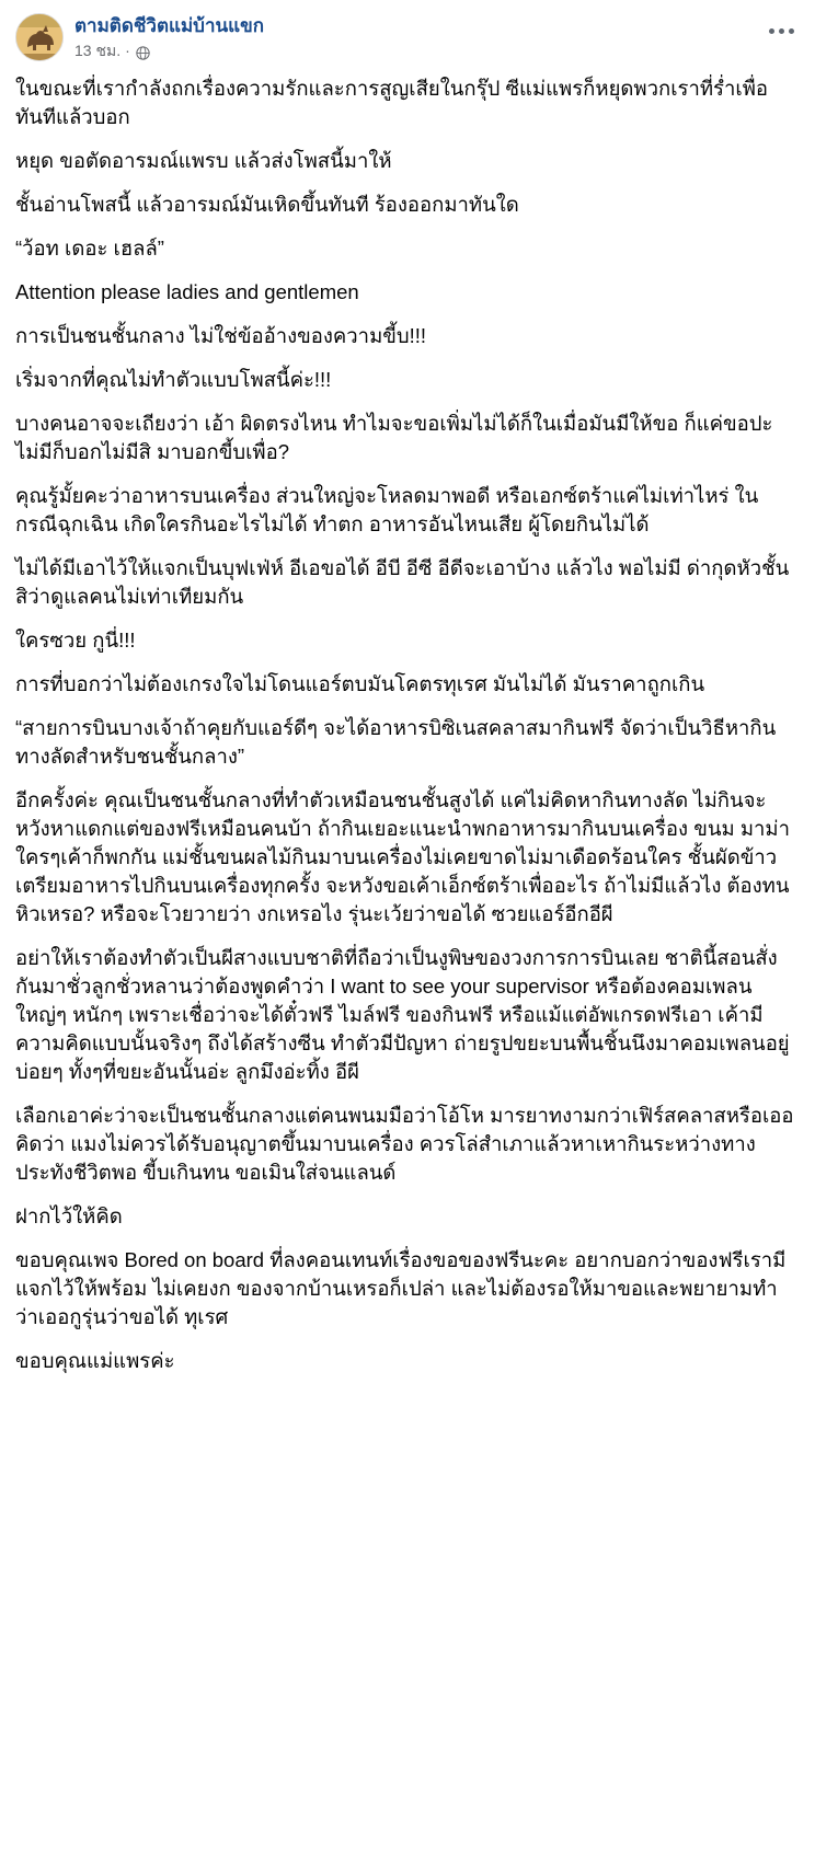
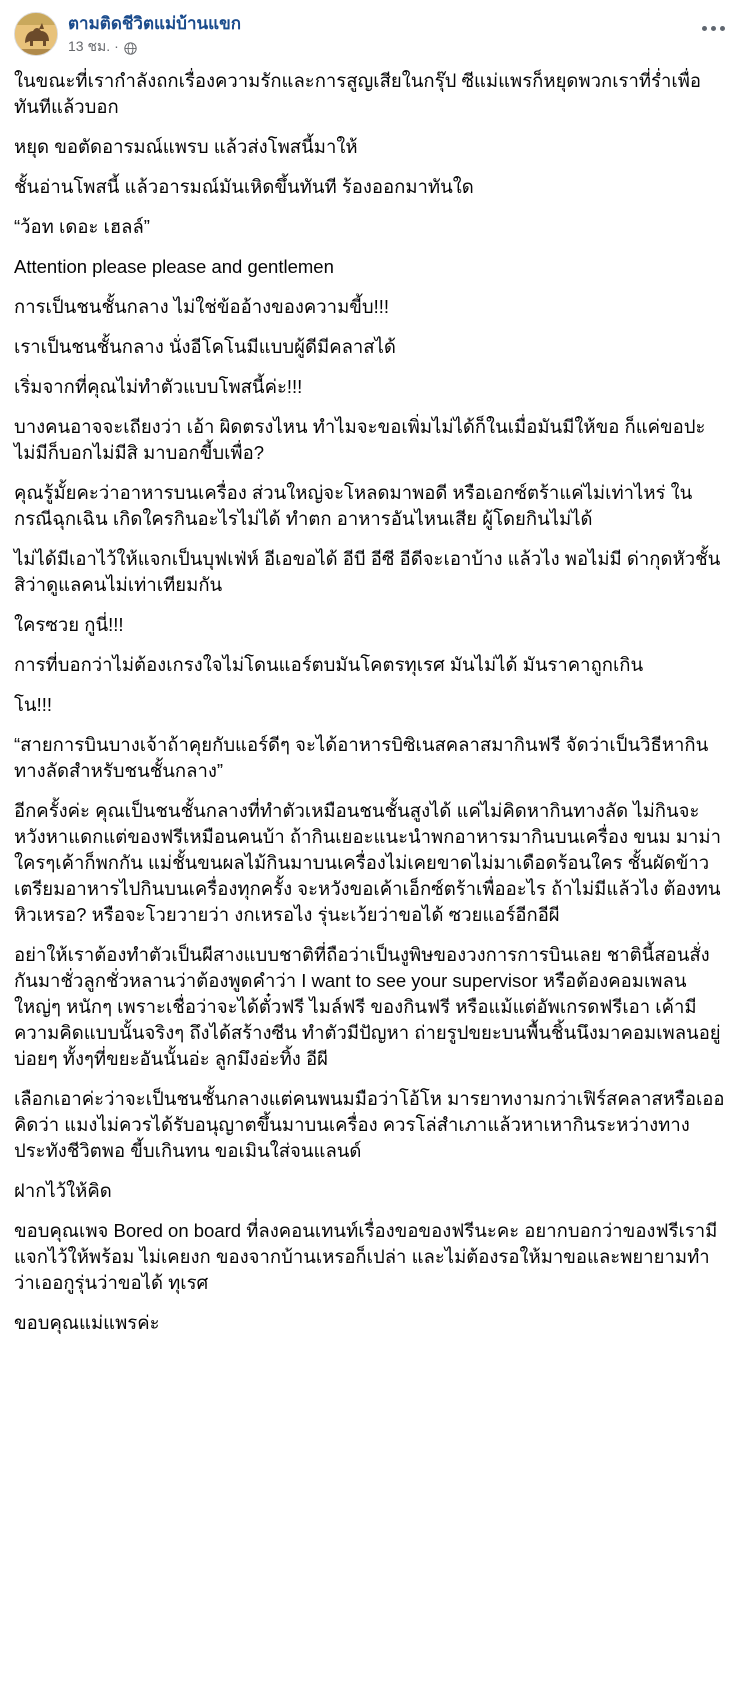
  ตามติดชีวิตแม่บ้านแขก
  13 ชม.
  ·
  ในขณะที่เรากำลังถกเรื่องความรักและการสูญเสียในกรุ๊ป ซีแม่แพรก็หยุดพวกเราที่ร่ำเพื่อทันทีแล้วบอก
  หยุด ขอตัดอารมณ์แพรบ แล้วส่งโพสนี้มาให้
  ชั้นอ่านโพสนี้ แล้วอารมณ์มันเหิดขึ้นทันที ร้องออกมาทันใด
  “ว้อท เดอะ เฮลล์”
- Attention please ladies and gentlemen
+ Attention please please and gentlemen
  การเป็นชนชั้นกลาง ไม่ใช่ข้ออ้างของความขี้บ!!!
+ เราเป็นชนชั้นกลาง นั่งอีโคโนมีแบบผู้ดีมีคลาสได้
  เริ่มจากที่คุณไม่ทำตัวแบบโพสนี้ค่ะ!!!
  บางคนอาจจะเถียงว่า เอ้า ผิดตรงไหน ทำไมจะขอเพิ่มไม่ได้ก็ในเมื่อมันมีให้ขอ ก็แค่ขอปะ ไม่มีก็บอกไม่มีสิ มาบอกขี้บเพื่อ?
  คุณรู้มั้ยคะว่าอาหารบนเครื่อง ส่วนใหญ่จะโหลดมาพอดี หรือเอกซ์ตร้าแค่ไม่เท่าไหร่ ในกรณีฉุกเฉิน เกิดใครกินอะไรไม่ได้ ทำตก อาหารอันไหนเสีย ผู้โดยกินไม่ได้
  ไม่ได้มีเอาไว้ให้แจกเป็นบุฟเฟ่ห์ อีเอขอได้ อีบี อีซี อีดีจะเอาบ้าง แล้วไง พอไม่มี ด่ากุดหัวชั้นสิว่าดูแลคนไม่เท่าเทียมกัน
  ใครซวย กูนี่!!!
  การที่บอกว่าไม่ต้องเกรงใจไม่โดนแอร์ตบมันโคตรทุเรศ มันไม่ได้ มันราคาถูกเกิน
+ โน!!!
  “สายการบินบางเจ้าถ้าคุยกับแอร์ดีๆ จะได้อาหารบิซิเนสคลาสมากินฟรี จัดว่าเป็นวิธีหากินทางลัดสำหรับชนชั้นกลาง”
  อีกครั้งค่ะ คุณเป็นชนชั้นกลางที่ทำตัวเหมือนชนชั้นสูงได้ แค่ไม่คิดหากินทางลัด ไม่กินจะหวังหาแดกแต่ของฟรีเหมือนคนบ้า ถ้ากินเยอะแนะนำพกอาหารมากินบนเครื่อง ขนม มาม่า ใครๆเค้าก็พกกัน แม่ชั้นขนผลไม้กินมาบนเครื่องไม่เคยขาดไม่มาเดือดร้อนใคร ชั้นผัดข้าวเตรียมอาหารไปกินบนเครื่องทุกครั้ง จะหวังขอเค้าเอ็กซ์ตร้าเพื่ออะไร ถ้าไม่มีแล้วไง ต้องทนหิวเหรอ? หรือจะโวยวายว่า งกเหรอไง รุ่นะเว้ยว่าขอได้ ซวยแอร์อีกอีผี
  อย่าให้เราต้องทำตัวเป็นผีสางแบบชาติที่ถือว่าเป็นงูพิษของวงการการบินเลย ชาตินี้สอนสั่งกันมาชั่วลูกชั่วหลานว่าต้องพูดคำว่า I want to see your supervisor หรือต้องคอมเพลนใหญ่ๆ หนักๆ เพราะเชื่อว่าจะได้ตั๋วฟรี ไมล์ฟรี ของกินฟรี หรือแม้แต่อัพเกรดฟรีเอา เค้ามีความคิดแบบนั้นจริงๆ ถึงได้สร้างซีน ทำตัวมีปัญหา ถ่ายรูปขยะบนพื้นชิ้นนึงมาคอมเพลนอยู่บ่อยๆ ทั้งๆที่ขยะอันนั้นอ่ะ ลูกมึงอ่ะทิ้ง อีผี
  เลือกเอาค่ะว่าจะเป็นชนชั้นกลางแต่คนพนมมือว่าโอ้โห มารยาทงามกว่าเฟิร์สคลาสหรือเออคิดว่า แมงไม่ควรได้รับอนุญาตขึ้นมาบนเครื่อง ควรโล่สำเภาแล้วหาเหากินระหว่างทางประทังชีวิตพอ ขี้บเกินทน ขอเมินใส่จนแลนด์
  ฝากไว้ให้คิด
  ขอบคุณเพจ Bored on board ที่ลงคอนเทนท์เรื่องขอของฟรีนะคะ อยากบอกว่าของฟรีเรามีแจกไว้ให้พร้อม ไม่เคยงก ของจากบ้านเหรอก็เปล่า และไม่ต้องรอให้มาขอและพยายามทำว่าเออกูรุ่นว่าขอได้ ทุเรศ
  ขอบคุณแม่แพรค่ะ
